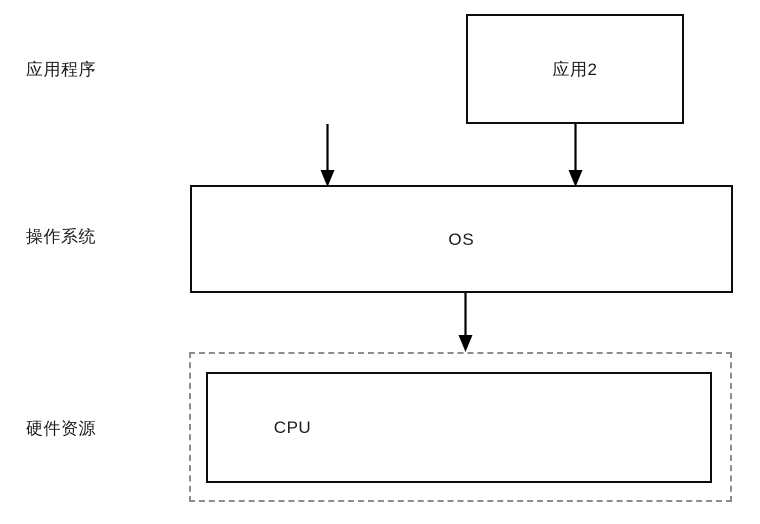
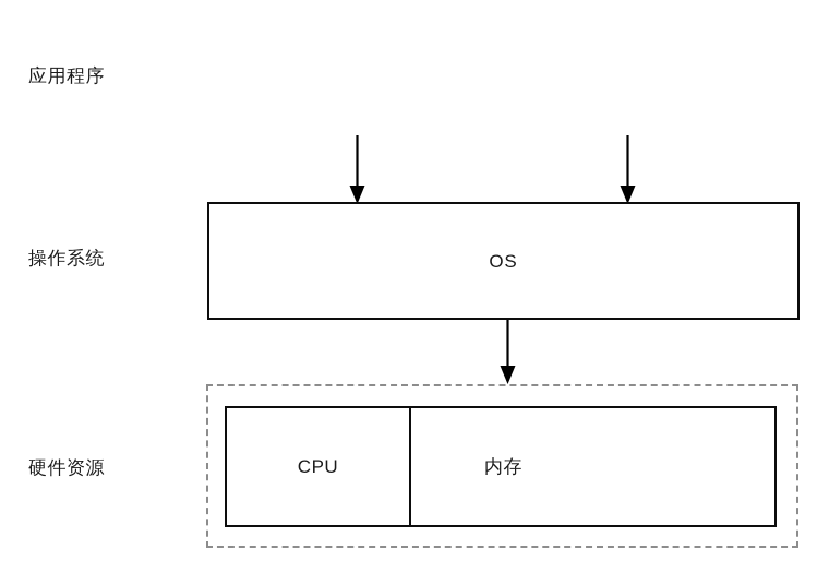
  应用程序
  操作系统
  硬件资源
- 应用2
  OS
  CPU
+ 内存
